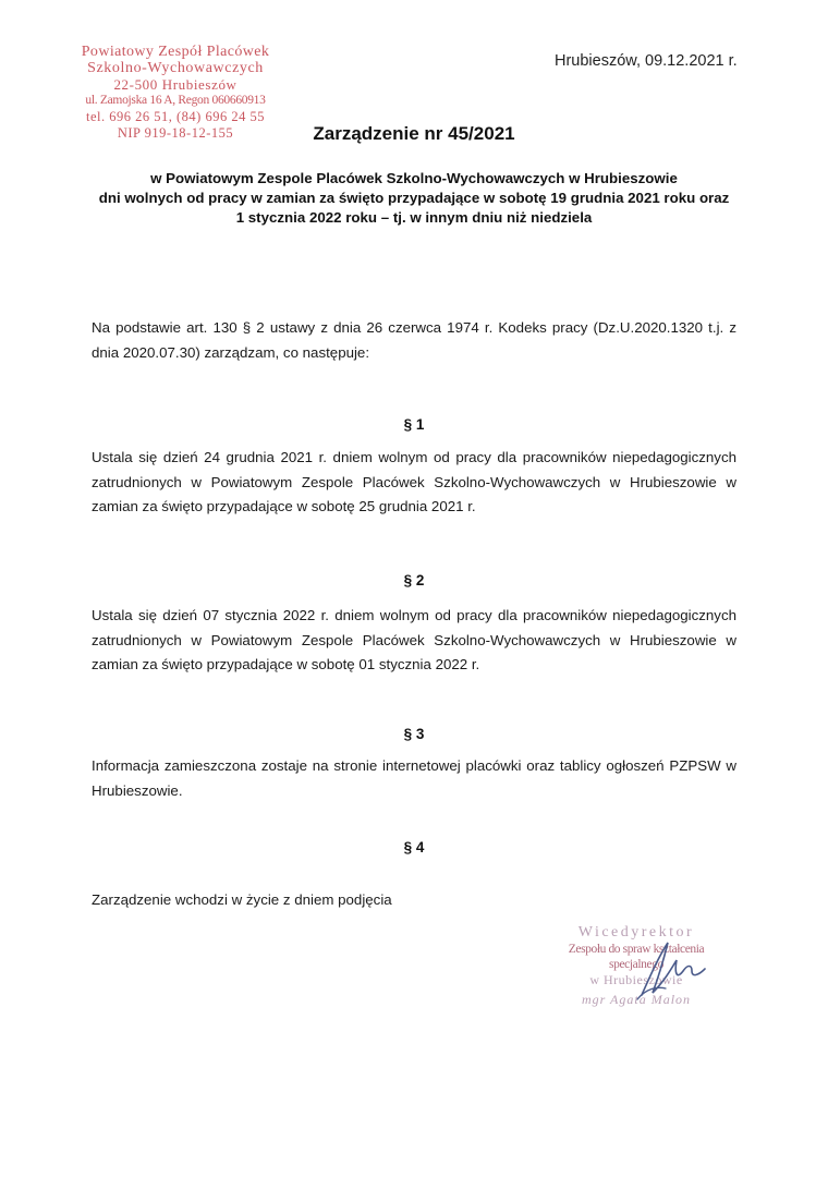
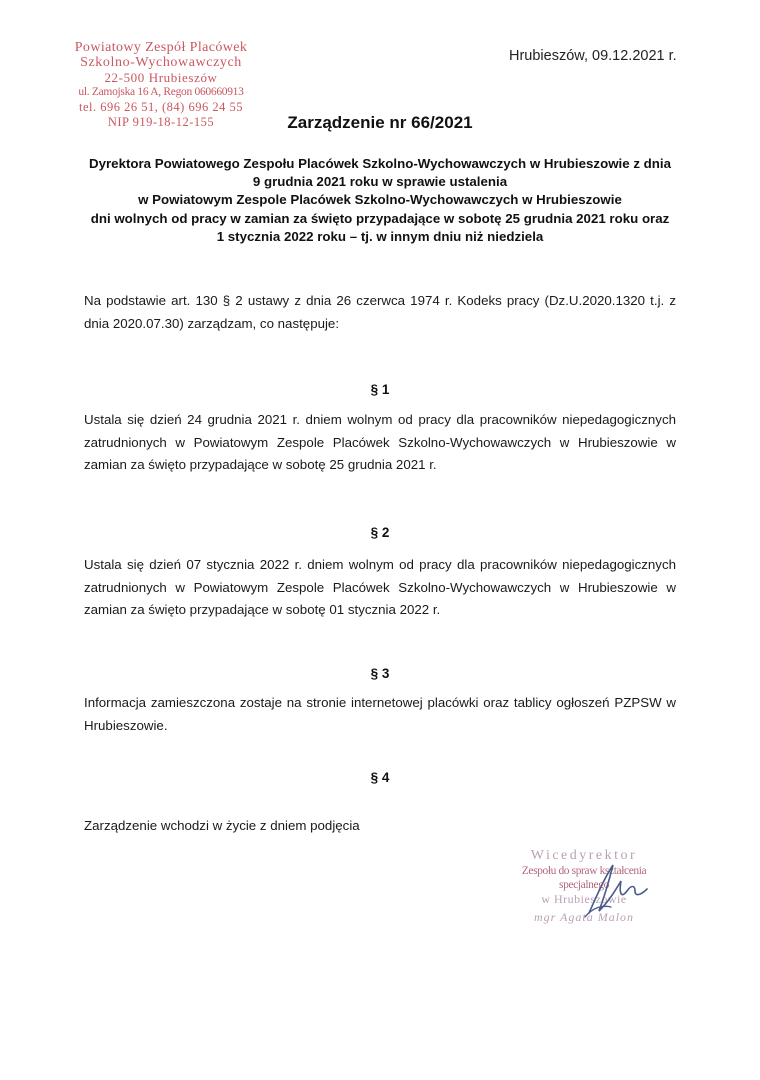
  Powiatowy Zespół Placówek
  Szkolno-Wychowawczych
  22-500 Hrubieszów
  ul. Zamojska 16 A, Regon 060660913
  tel. 696 26 51, (84) 696 24 55
  NIP 919-18-12-155
  Hrubieszów, 09.12.2021 r.
- Zarządzenie nr 45/2021
+ Zarządzenie nr 66/2021
+ Dyrektora Powiatowego Zespołu Placówek Szkolno-Wychowawczych w Hrubieszowie z dnia
+ 9 grudnia 2021 roku w sprawie ustalenia
  w Powiatowym Zespole Placówek Szkolno-Wychowawczych w Hrubieszowie
- dni wolnych od pracy w zamian za święto przypadające w sobotę 19 grudnia 2021 roku oraz
+ dni wolnych od pracy w zamian za święto przypadające w sobotę 25 grudnia 2021 roku oraz
  1 stycznia 2022 roku – tj. w innym dniu niż niedziela
  Na podstawie art. 130 § 2 ustawy z dnia 26 czerwca 1974 r. Kodeks pracy (Dz.U.2020.1320 t.j. z dnia 2020.07.30) zarządzam, co następuje:
  § 1
  Ustala się dzień 24 grudnia 2021 r. dniem wolnym od pracy dla pracowników niepedagogicznych zatrudnionych w Powiatowym Zespole Placówek Szkolno-Wychowawczych w Hrubieszowie w zamian za święto przypadające w sobotę 25 grudnia 2021 r.
  § 2
  Ustala się dzień 07 stycznia 2022 r. dniem wolnym od pracy dla pracowników niepedagogicznych zatrudnionych w Powiatowym Zespole Placówek Szkolno-Wychowawczych w Hrubieszowie w zamian za święto przypadające w sobotę 01 stycznia 2022 r.
  § 3
  Informacja zamieszczona zostaje na stronie internetowej placówki oraz tablicy ogłoszeń PZPSW w Hrubieszowie.
  § 4
  Zarządzenie wchodzi w życie z dniem podjęcia
  Wicedyrektor
  Zespołu do spraw kstałcenia specjalnego
  w Hrubieszowie
  mgr Agaa Malon
